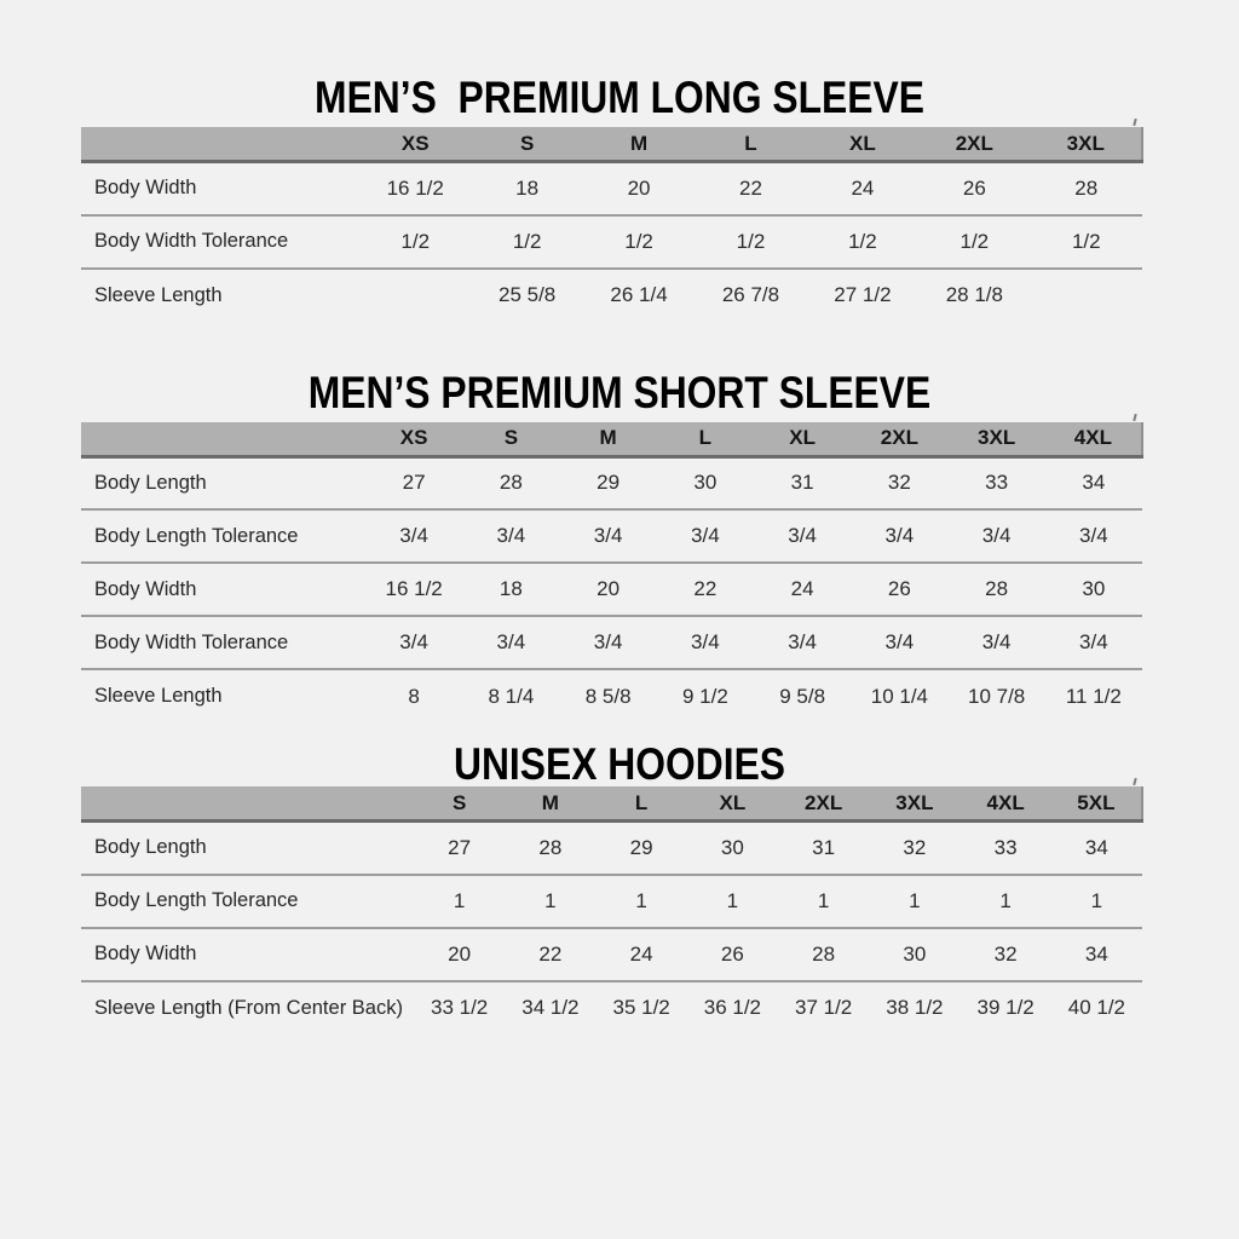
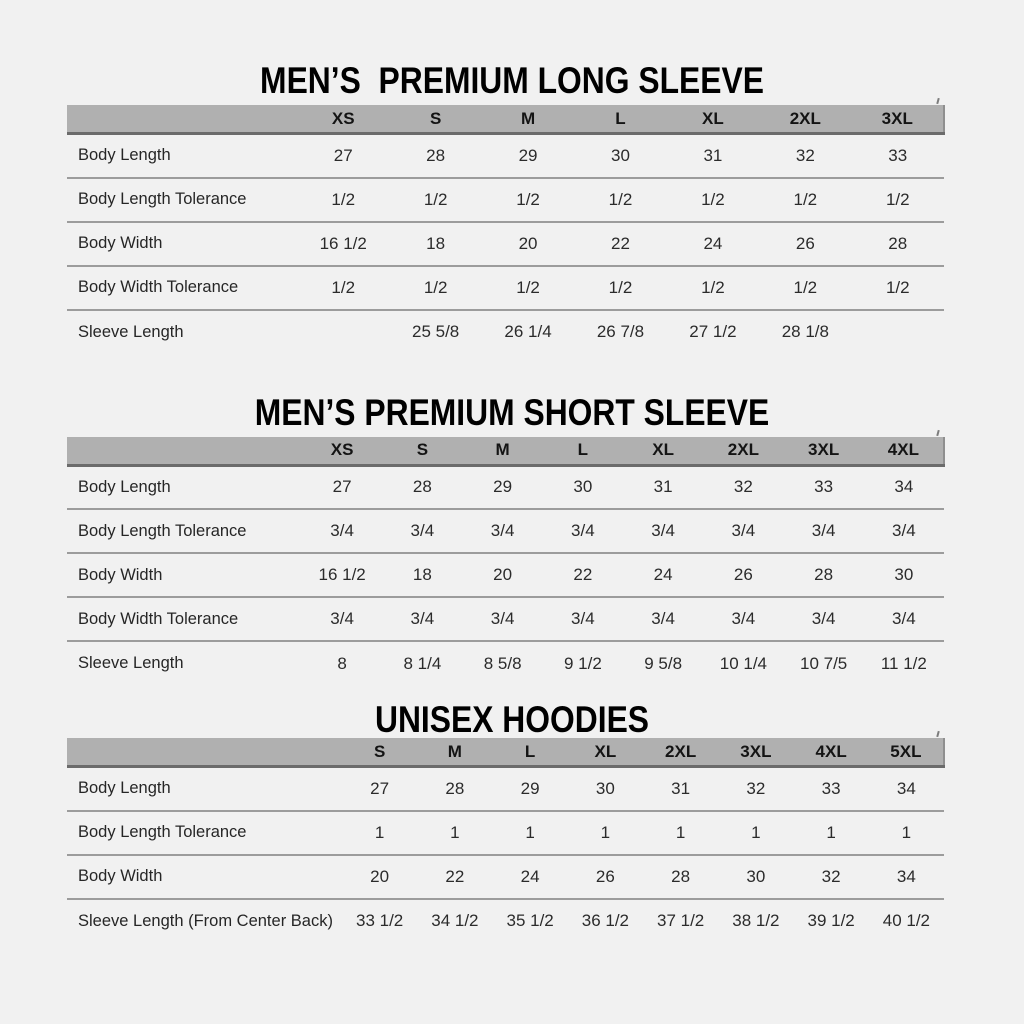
  MEN’S PREMIUM LONG SLEEVE
  	XS	S	M	L	XL	2XL	3XL
+ Body Length	27	28	29	30	31	32	33
+ Body Length Tolerance	1/2	1/2	1/2	1/2	1/2	1/2	1/2
  Body Width	16 1/2	18	20	22	24	26	28
  Body Width Tolerance	1/2	1/2	1/2	1/2	1/2	1/2	1/2
  Sleeve Length		25 5/8	26 1/4	26 7/8	27 1/2	28 1/8
  MEN’S PREMIUM SHORT SLEEVE
  	XS	S	M	L	XL	2XL	3XL	4XL
  Body Length	27	28	29	30	31	32	33	34
  Body Length Tolerance	3/4	3/4	3/4	3/4	3/4	3/4	3/4	3/4
  Body Width	16 1/2	18	20	22	24	26	28	30
  Body Width Tolerance	3/4	3/4	3/4	3/4	3/4	3/4	3/4	3/4
- Sleeve Length	8	8 1/4	8 5/8	9 1/2	9 5/8	10 1/4	10 7/8	11 1/2
+ Sleeve Length	8	8 1/4	8 5/8	9 1/2	9 5/8	10 1/4	10 7/5	11 1/2
  UNISEX HOODIES
  	S	M	L	XL	2XL	3XL	4XL	5XL
  Body Length	27	28	29	30	31	32	33	34
  Body Length Tolerance	1	1	1	1	1	1	1	1
  Body Width	20	22	24	26	28	30	32	34
  Sleeve Length (From Center Back)	33 1/2	34 1/2	35 1/2	36 1/2	37 1/2	38 1/2	39 1/2	40 1/2
